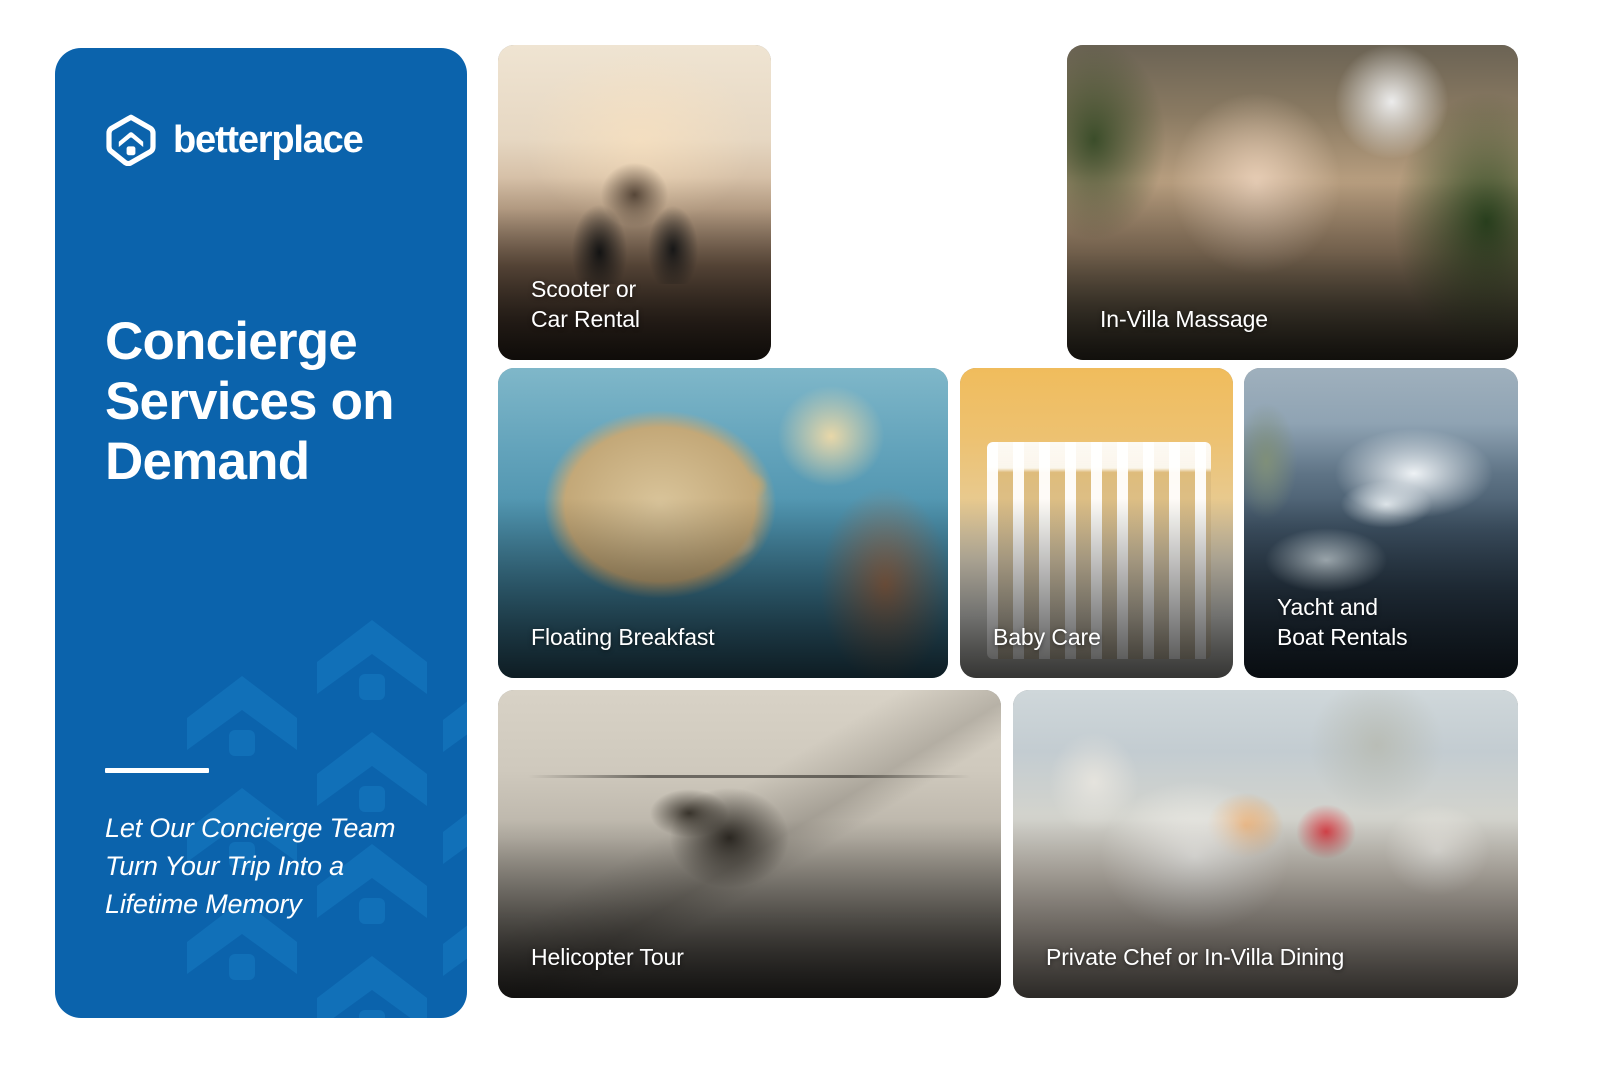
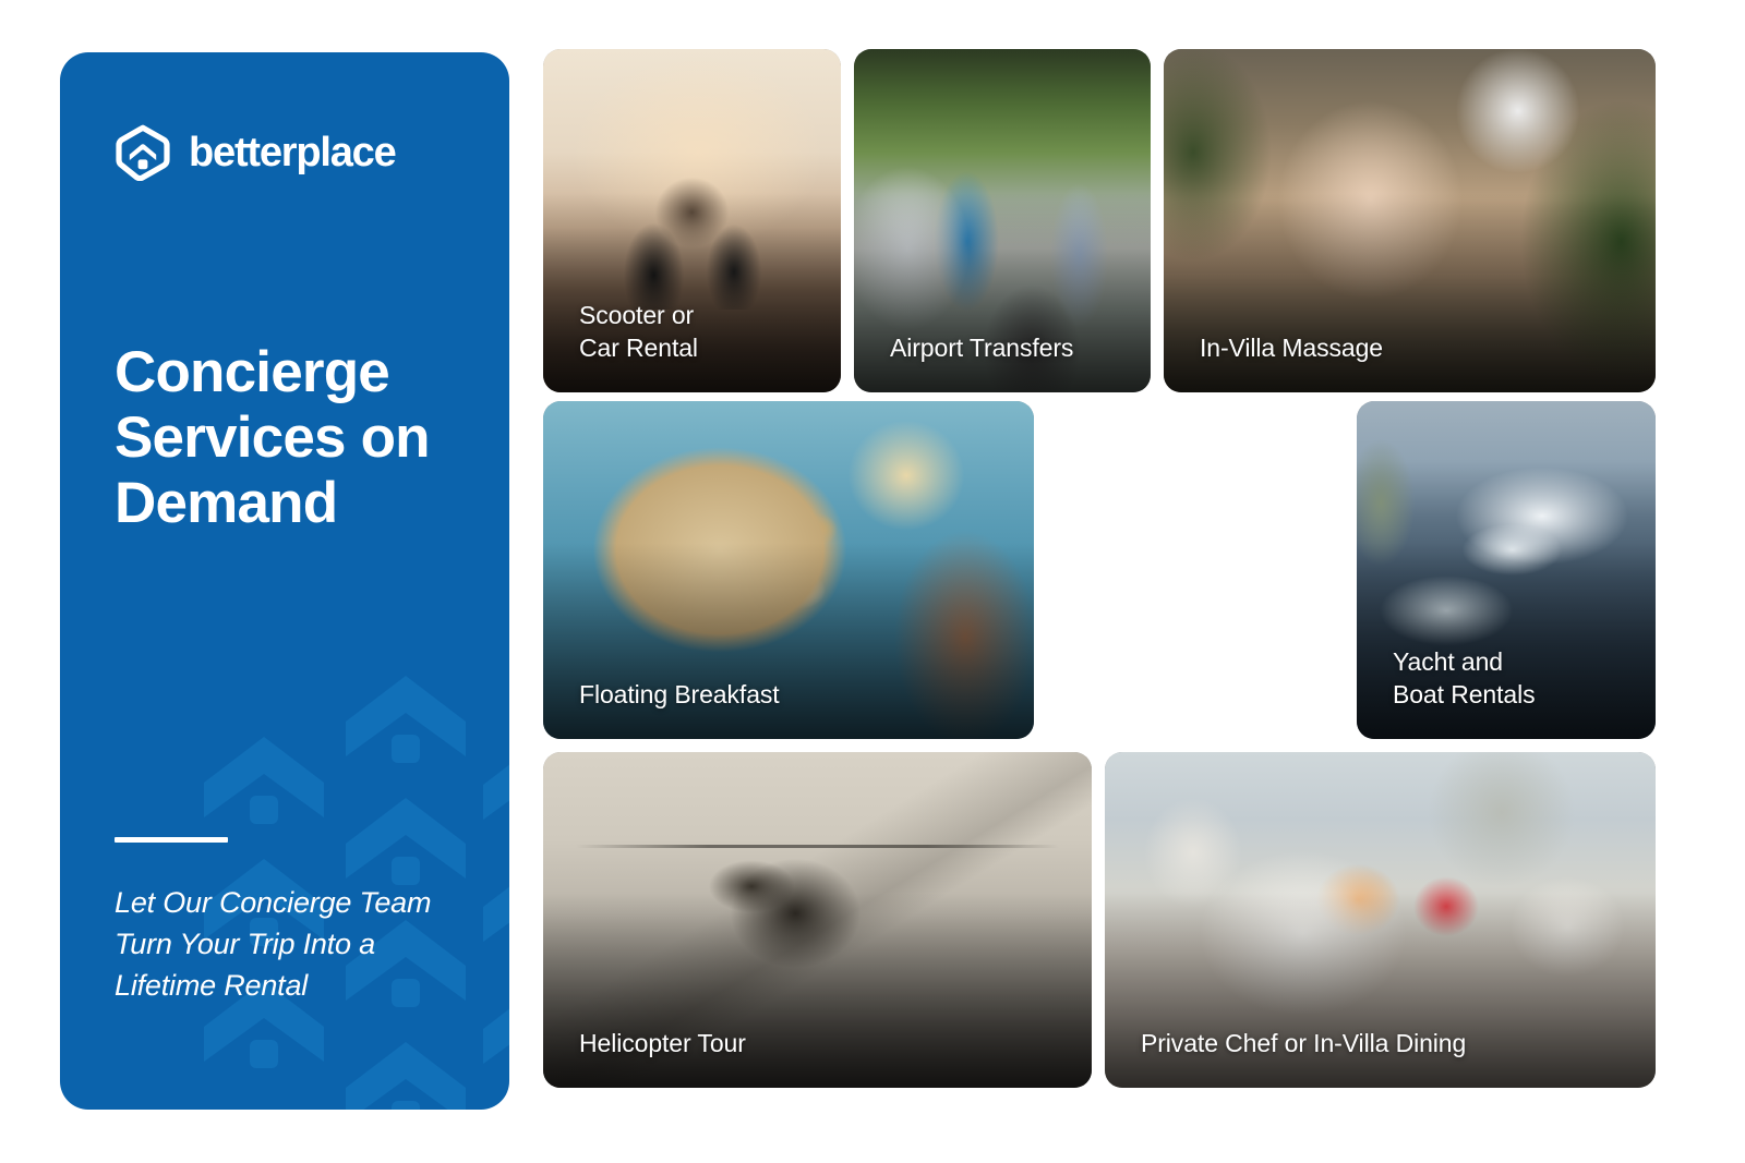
  betterplace
  Concierge Services on Demand
- Let Our Concierge Team Turn Your Trip Into a Lifetime Memory
+ Let Our Concierge Team Turn Your Trip Into a Lifetime Rental
  Scooter or
  Car Rental
+ Airport Transfers
  In-Villa Massage
  Floating Breakfast
- Baby Care
  Yacht and
  Boat Rentals
  Helicopter Tour
  Private Chef or In-Villa Dining
